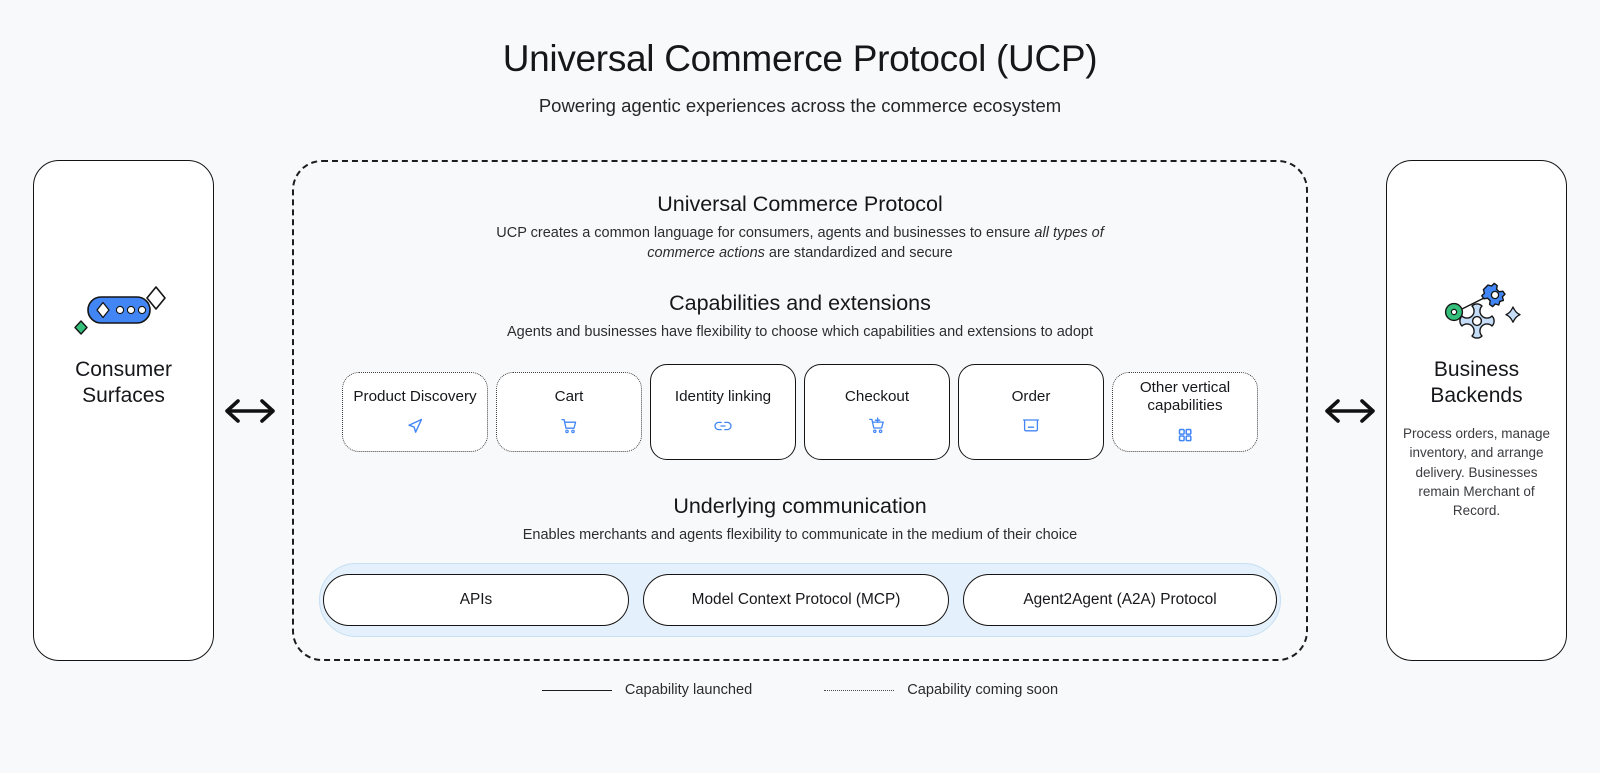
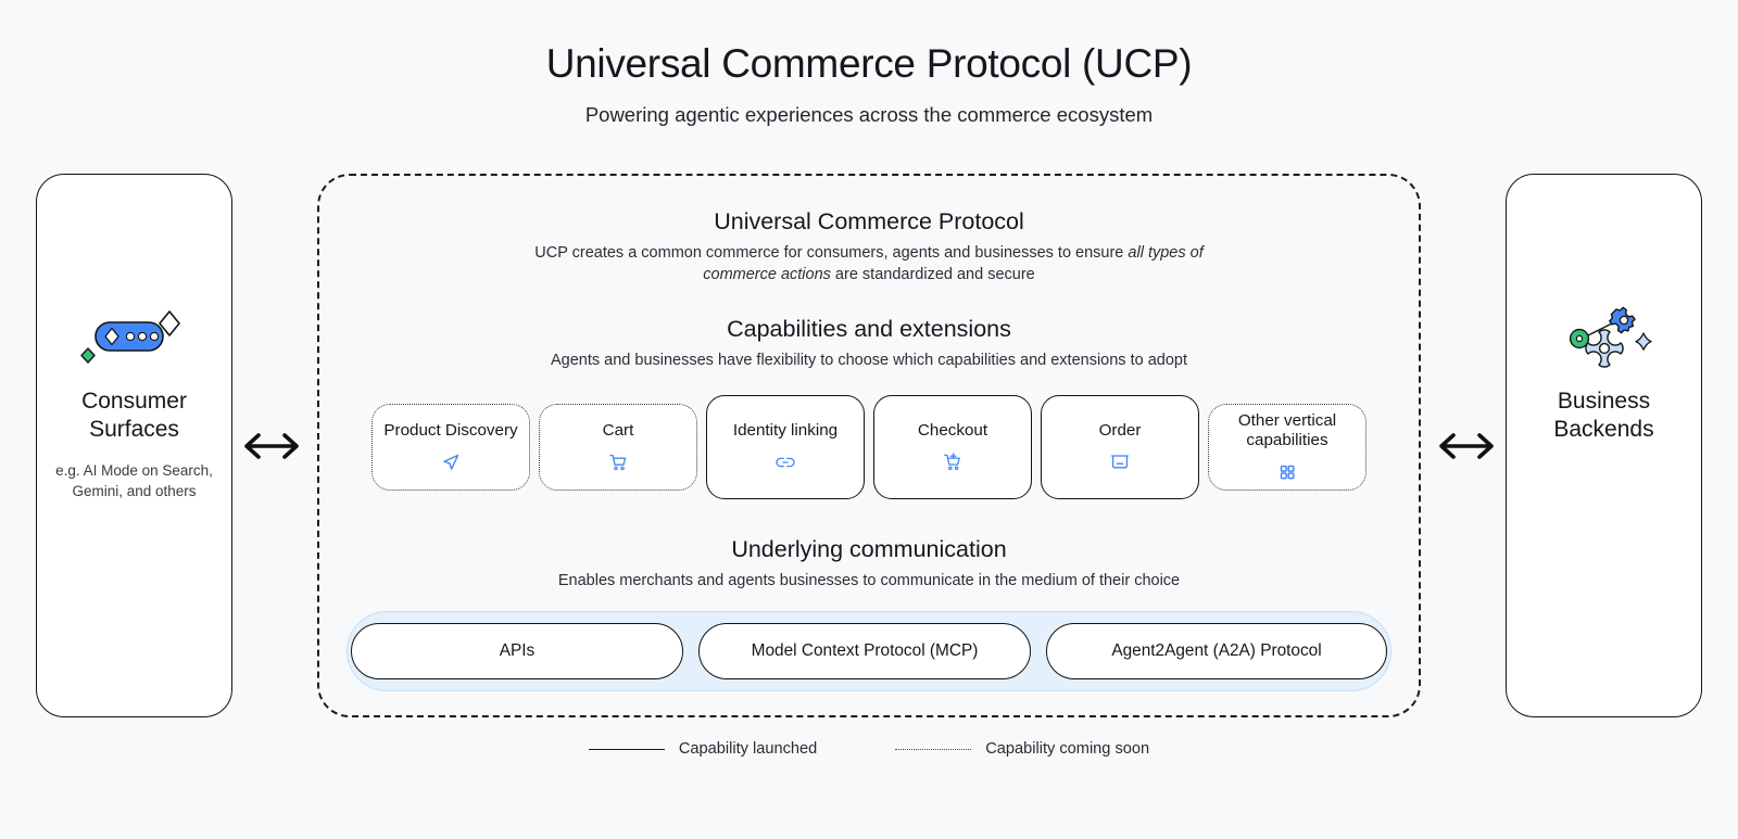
  Universal Commerce Protocol (UCP)
  Powering agentic experiences across the commerce ecosystem
  Consumer Surfaces
+ e.g. AI Mode on Search, Gemini, and others
  Universal Commerce Protocol
- UCP creates a common language for consumers, agents and businesses to ensure all types of commerce actions are standardized and secure
+ UCP creates a common commerce for consumers, agents and businesses to ensure all types of commerce actions are standardized and secure
  Capabilities and extensions
  Agents and businesses have flexibility to choose which capabilities and extensions to adopt
  Product Discovery
  Cart
  Identity linking
  Checkout
  Order
  Other vertical capabilities
  Underlying communication
- Enables merchants and agents flexibility to communicate in the medium of their choice
+ Enables merchants and agents businesses to communicate in the medium of their choice
  APIs
  Model Context Protocol (MCP)
  Agent2Agent (A2A) Protocol
  Business Backends
- Process orders, manage inventory, and arrange delivery. Businesses remain Merchant of Record.
  Capability launched
  Capability coming soon
